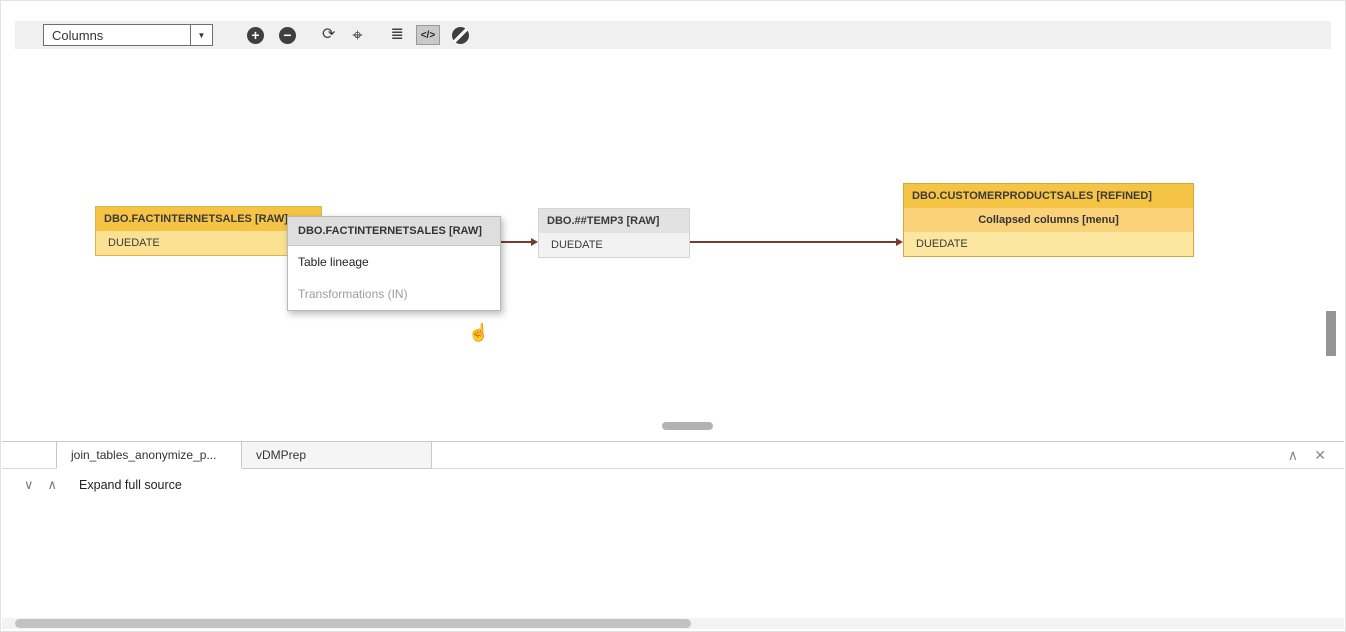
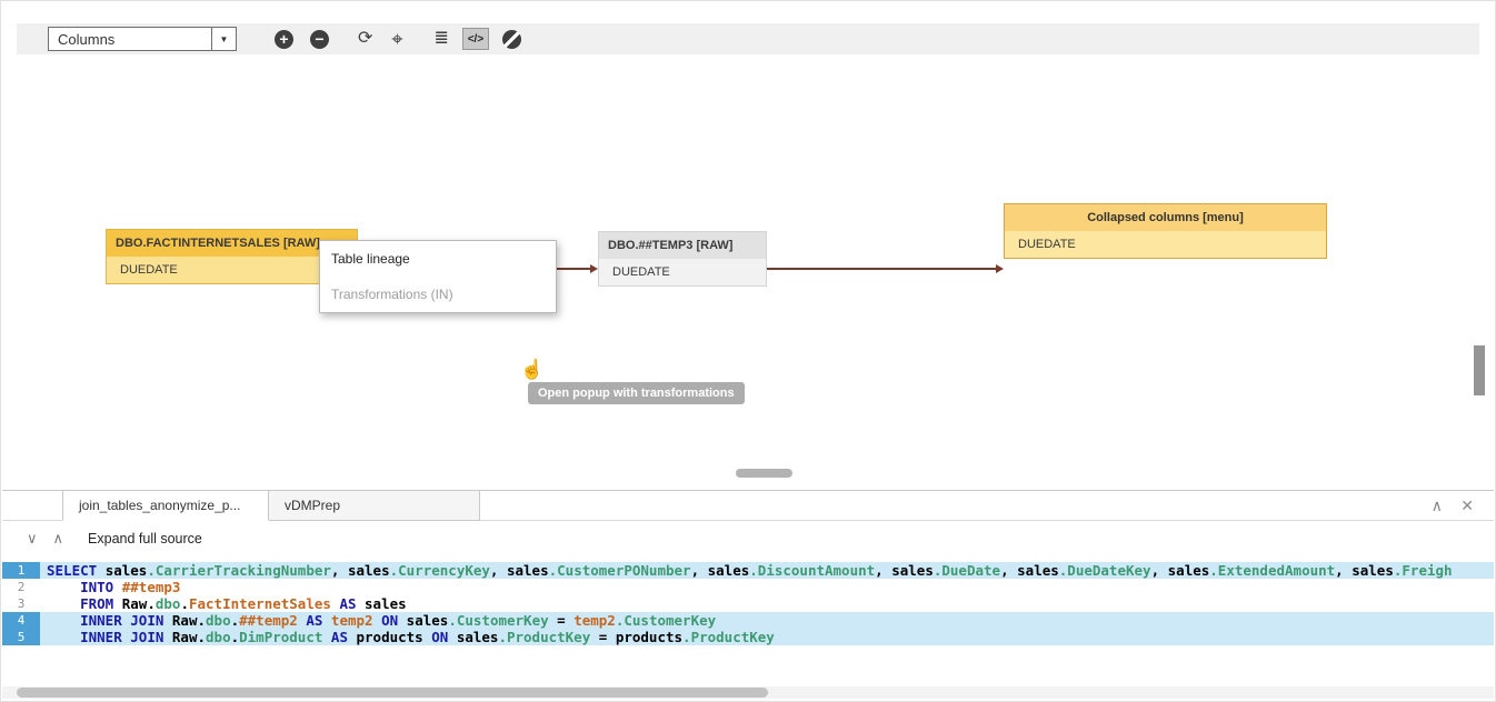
  Columns
  ▼
  +
  −
  ⟳
  ⌖
  ≣
  </>
  DBO.FACTINTERNETSALES [RAW
  DUEDATE
  DBO.##TEMP3 [RAW]
  DUEDATE
- DBO.CUSTOMERPRODUCTSALES [REFINED]
  Collapsed columns [menu]
  DUEDATE
- DBO.FACTINTERNETSALES [RAW]
  Table lineage
  Transformations (IN)
  ☝
+ Open popup with transformations
  join_tables_anonymize_p...
  vDMPrep
  ∧
  ✕
  ∨
  ∧
  Expand full source
+ 1
+ SELECT sales.CarrierTrackingNumber, sales.CurrencyKey, sales.CustomerPONumber, sales.DiscountAmount, sales.DueDate, sales.DueDateKey, sales.ExtendedAmount, sales.Freigh
+ 2
+ INTO ##temp3
+ 3
+ FROM Raw.dbo.FactInternetSales AS sales
+ 4
+ INNER JOIN Raw.dbo.##temp2 AS temp2 ON sales.CustomerKey = temp2.CustomerKey
+ 5
+ INNER JOIN Raw.dbo.DimProduct AS products ON sales.ProductKey = products.ProductKey
